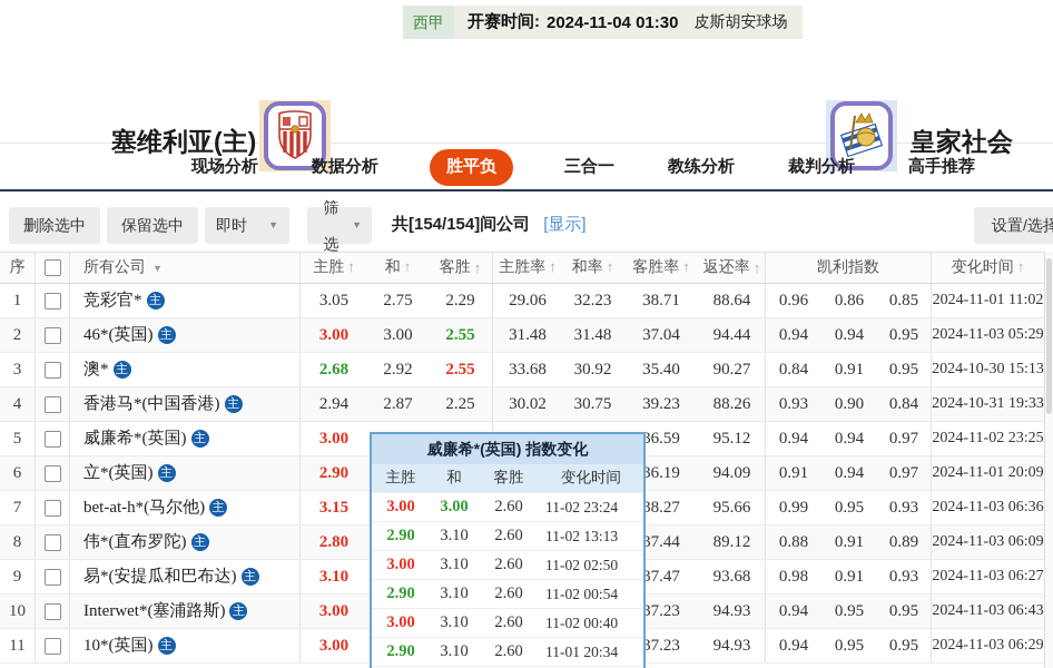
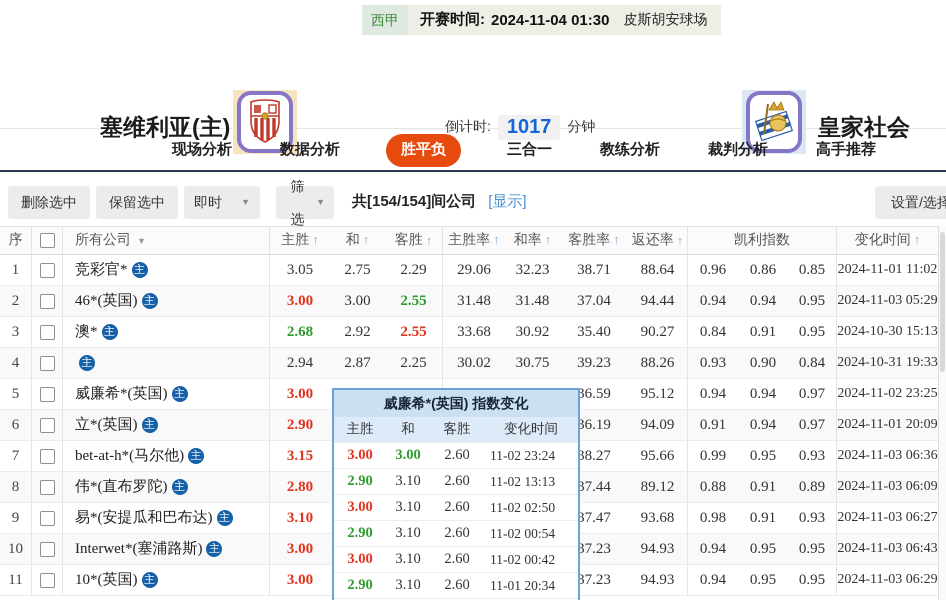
  西甲
  开赛时间:
  2024-11-04 01:30
  皮斯胡安球场
  塞维利亚(主)
+ 倒计时:
+ 1017
+ 分钟
  皇家社会
  现场分析
  数据分析
  胜平负
  三合一
  教练分析
  裁判分析
  高手推荐
  删除选中
  保留选中
  即时
  ▼
  筛选
  ▼
  共[154/154]间公司
  [显示]
  设置/选择
  序
  所有公司
  ▼
  主胜 ↑
  和 ↑
  客胜
  ↑
  主胜率 ↑
  和率 ↑
  客胜率 ↑
  返还率
  ↑
  凯利指数
  变化时间 ↑
  1
  竞彩官*
  主
  3.05
  2.75
  2.29
  29.06
  32.23
  38.71
  88.64
  0.96
  0.86
  0.85
  2024-11-01 11:02
  2
  46*(英国)
  主
  3.00
  3.00
  2.55
  31.48
  31.48
  37.04
  94.44
  0.94
  0.94
  0.95
  2024-11-03 05:29
  3
  澳*
  主
  2.68
  2.92
  2.55
  33.68
  30.92
  35.40
  90.27
  0.84
  0.91
  0.95
  2024-10-30 15:13
  4
- 香港马*(中国香港)
  主
  2.94
  2.87
  2.25
  30.02
  30.75
  39.23
  88.26
  0.93
  0.90
  0.84
  2024-10-31 19:33
  5
  威廉希*(英国)
  主
  3.00
  36.59
  95.12
  0.94
  0.94
  0.97
  2024-11-02 23:25
  6
  立*(英国)
  主
  2.90
  36.19
  94.09
  0.91
  0.94
  0.97
  2024-11-01 20:09
  7
  bet-at-h*(马尔他)
  主
  3.15
  38.27
  95.66
  0.99
  0.95
  0.93
  2024-11-03 06:36
  8
  伟*(直布罗陀)
  主
  2.80
  37.44
  89.12
  0.88
  0.91
  0.89
  2024-11-03 06:09
  9
  易*(安提瓜和巴布达)
  主
  3.10
  37.47
  93.68
  0.98
  0.91
  0.93
  2024-11-03 06:27
  10
  Interwet*(塞浦路斯)
  主
  3.00
  37.23
  94.93
  0.94
  0.95
  0.95
  2024-11-03 06:43
  11
  10*(英国)
  主
  3.00
  37.23
  94.93
  0.94
  0.95
  0.95
  2024-11-03 06:29
  威廉希*(英国) 指数变化
  主胜
  和
  客胜
  变化时间
  3.00
  3.00
  2.60
  11-02 23:24
  2.90
  3.10
  2.60
  11-02 13:13
  3.00
  3.10
  2.60
  11-02 02:50
  2.90
  3.10
  2.60
  11-02 00:54
  3.00
  3.10
  2.60
- 11-02 00:40
+ 11-02 00:42
  2.90
  3.10
  2.60
  11-01 20:34
